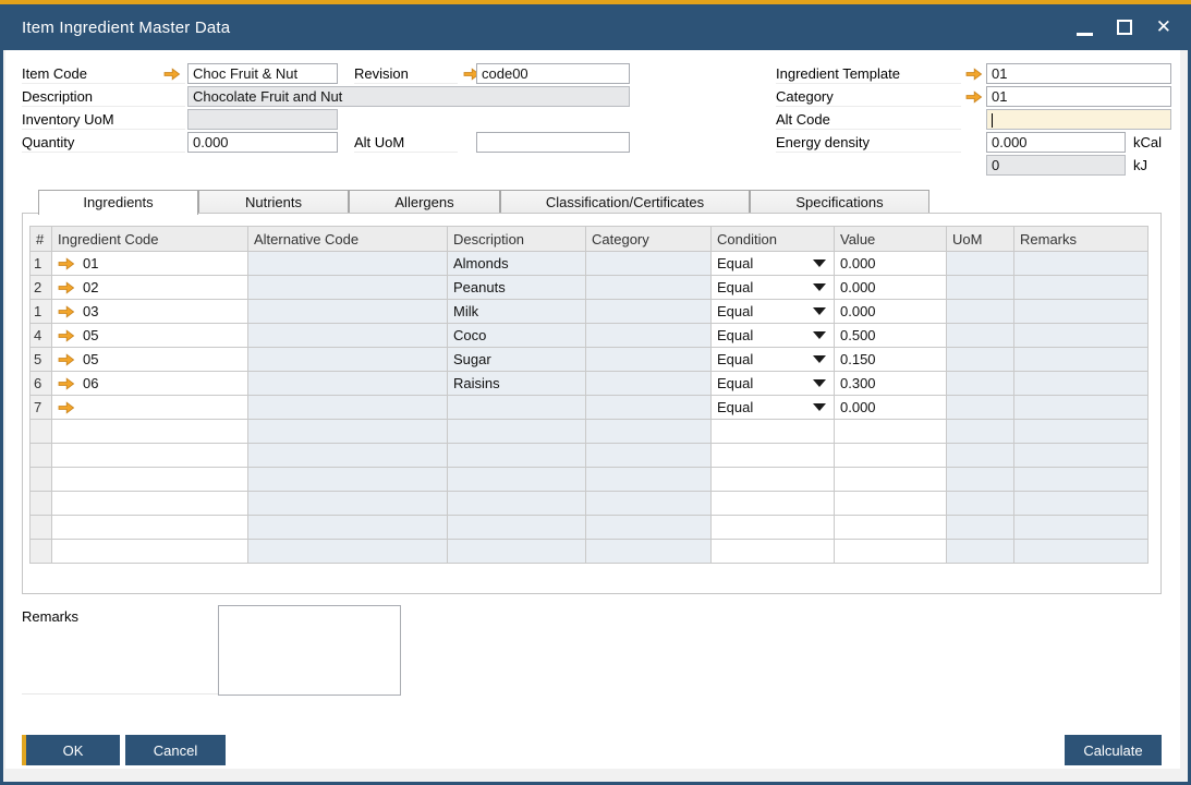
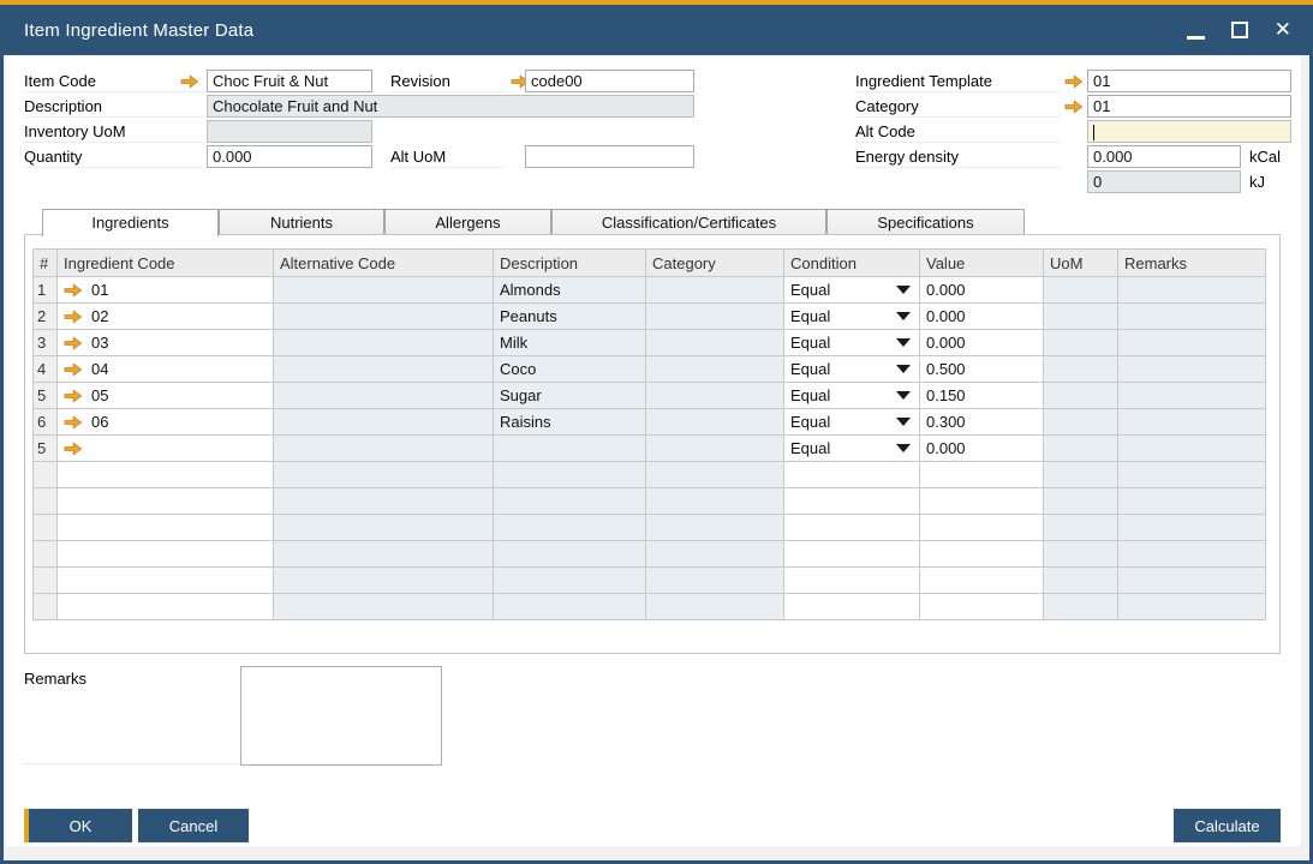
  Item Ingredient Master Data
  ✕
  Item Code
  Choc Fruit & Nut
  Revision
  code00
  Description
  Chocolate Fruit and Nut
  Inventory UoM
  Quantity
  0.000
  Alt UoM
  Ingredient Template
  01
  Category
  01
  Alt Code
  Energy density
  0.000
  kCal
  0
  kJ
  Ingredients
  Nutrients
  Allergens
  Classification/Certificates
  Specifications
  #	Ingredient Code	Alternative Code	Description	Category	Condition	Value	UoM	Remarks
  1	01		Almonds		Equal	0.000
  2	02		Peanuts		Equal	0.000
- 1	03		Milk		Equal	0.000
+ 3	03		Milk		Equal	0.000
- 4	05		Coco		Equal	0.500
+ 4	04		Coco		Equal	0.500
  5	05		Sugar		Equal	0.150
  6	06		Raisins		Equal	0.300
- 7					Equal	0.000
+ 5					Equal	0.000
  Remarks
  OK
  Cancel
  Calculate
